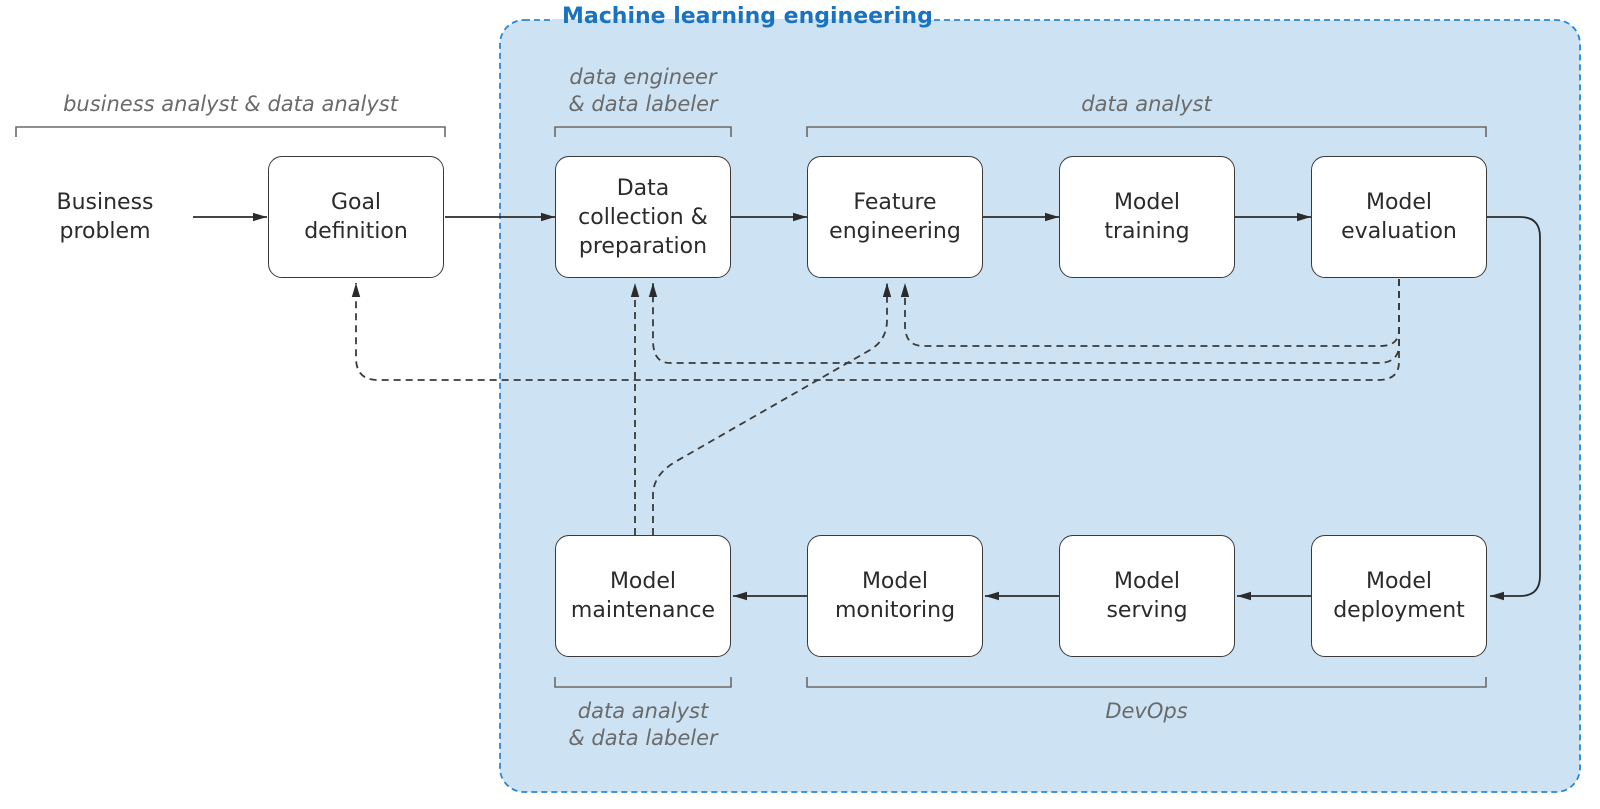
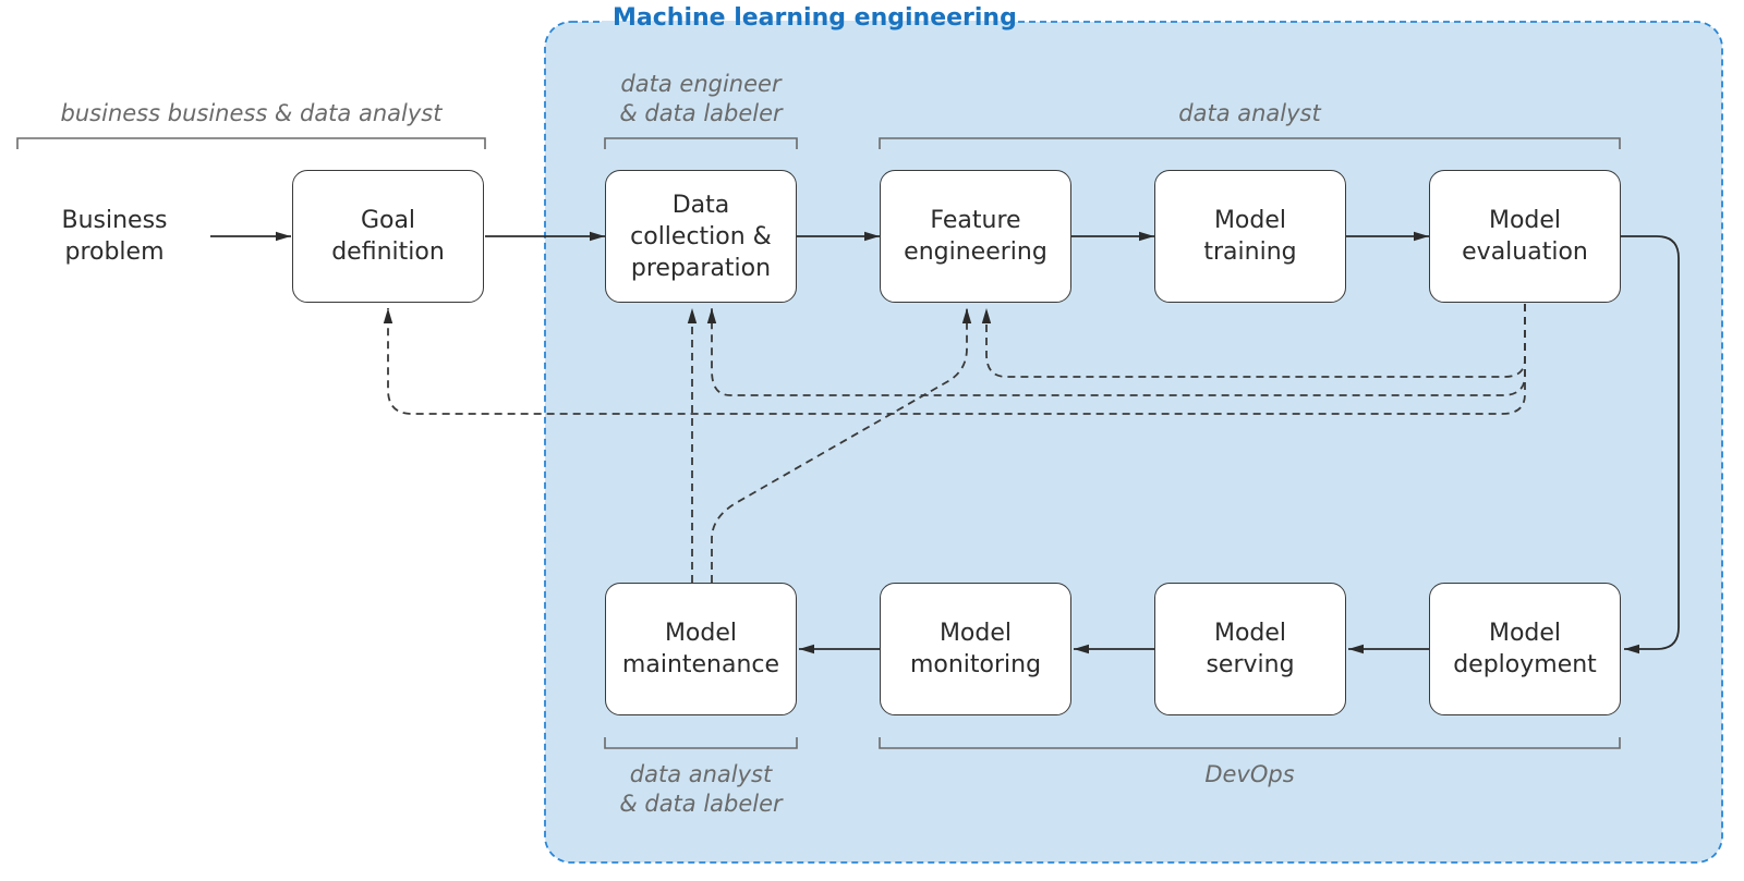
  Machine learning engineering
- business analyst & data analyst
+ business business & data analyst
  data engineer
  & data labeler
  data analyst
  data analyst
  & data labeler
  DevOps
  Business
  problem
  Goal
  definition
  Data
  collection &
  preparation
  Feature
  engineering
  Model
  training
  Model
  evaluation
  Model
  maintenance
  Model
  monitoring
  Model
  serving
  Model
  deployment
